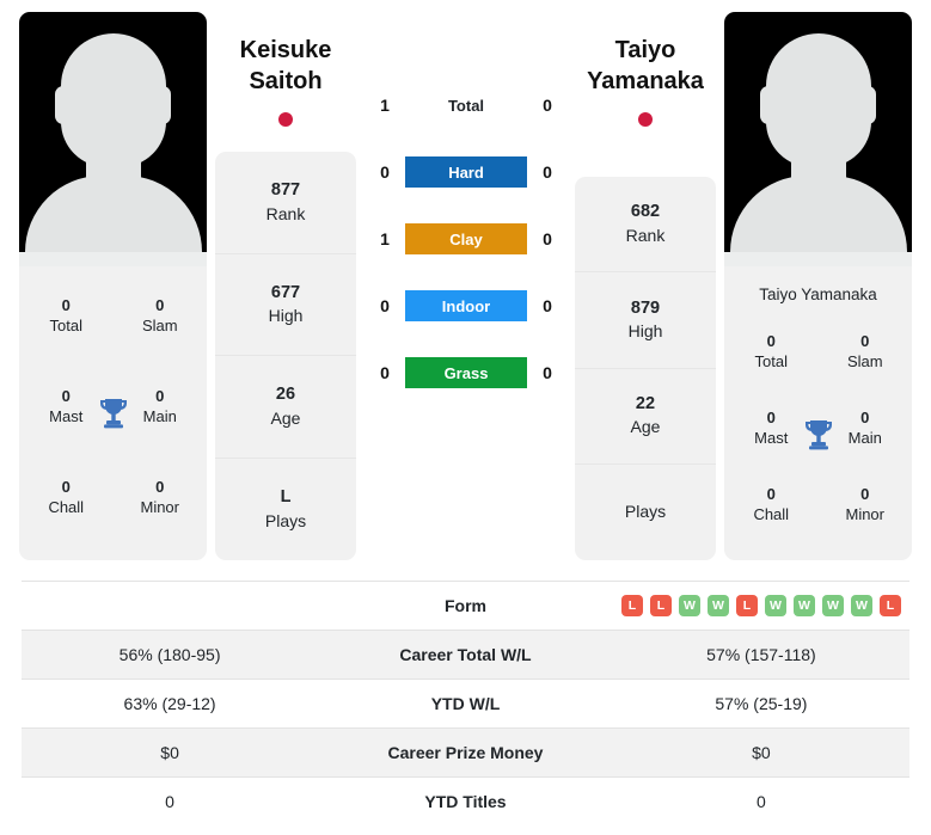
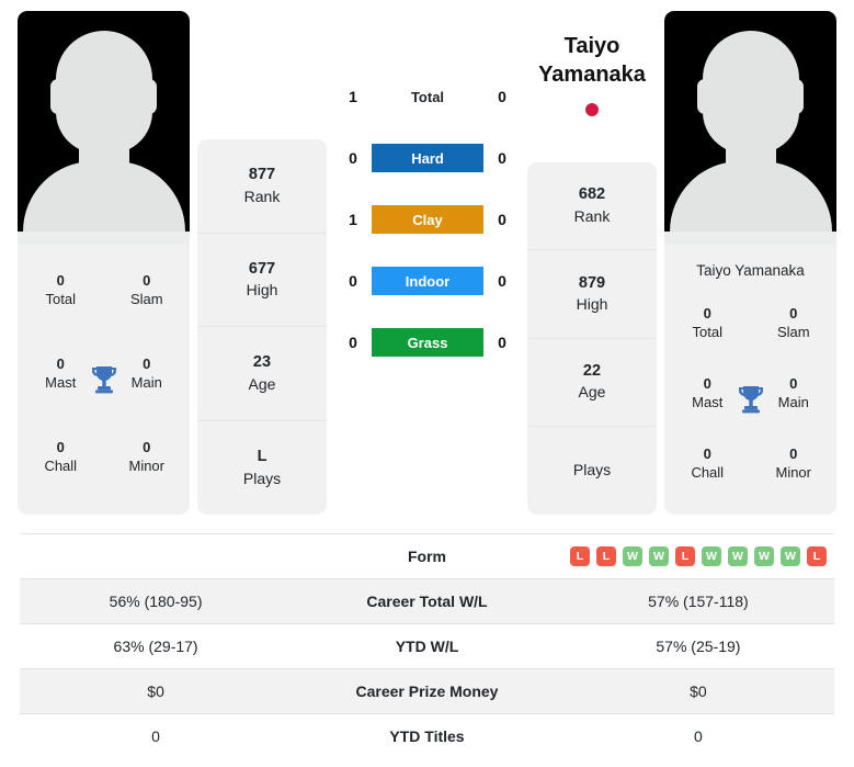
  0
  Total
  0
  Slam
  0
  Mast
  0
  Main
  0
  Chall
  0
  Minor
  Taiyo Yamanaka
  0
  Total
  0
  Slam
  0
  Mast
  0
  Main
  0
  Chall
  0
  Minor
- Keisuke
- Saitoh
  Taiyo
  Yamanaka
  877
  Rank
  677
  High
- 26
+ 23
  Age
  L
  Plays
  682
  Rank
  879
  High
  22
  Age
  Plays
  1
  Total
  0
  0
  Hard
  0
  1
  Clay
  0
  0
  Indoor
  0
  0
  Grass
  0
  	Form	L L W W L W W W W L
  56% (180-95)	Career Total W/L	57% (157-118)
- 63% (29-12)	YTD W/L	57% (25-19)
+ 63% (29-17)	YTD W/L	57% (25-19)
  $0	Career Prize Money	$0
  0	YTD Titles	0
